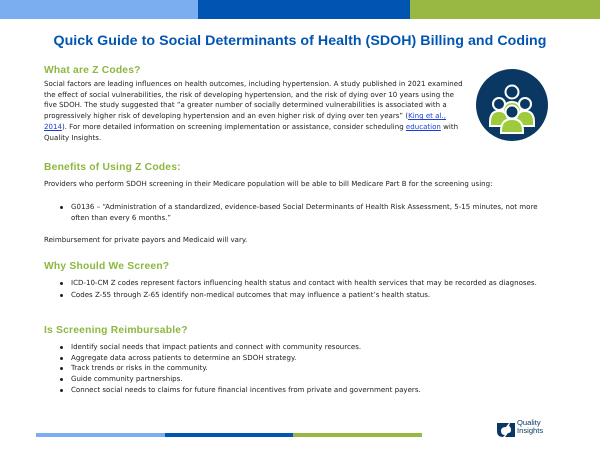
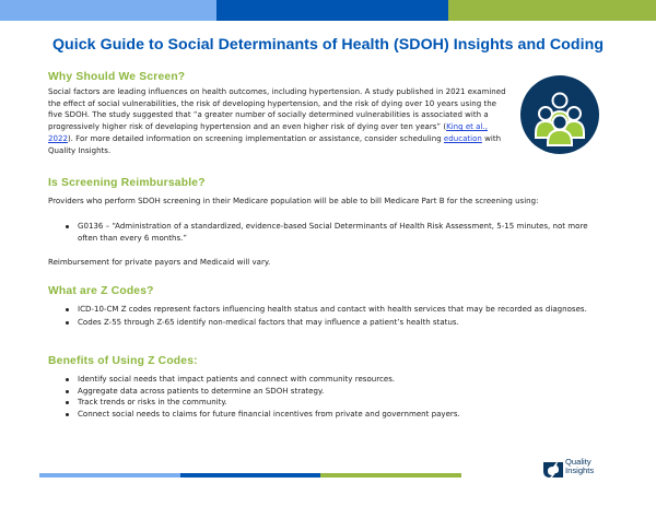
- Quick Guide to Social Determinants of Health (SDOH) Billing and Coding
+ Quick Guide to Social Determinants of Health (SDOH) Insights and Coding
- What are Z Codes?
+ Why Should We Screen?
- Social factors are leading influences on health outcomes, including hypertension. A study published in 2021 examined the effect of social vulnerabilities, the risk of developing hypertension, and the risk of dying over 10 years using the five SDOH. The study suggested that “a greater number of socially determined vulnerabilities is associated with a progressively higher risk of developing hypertension and an even higher risk of dying over ten years” (King et al., 2014). For more detailed information on screening implementation or assistance, consider scheduling education with Quality Insights.
+ Social factors are leading influences on health outcomes, including hypertension. A study published in 2021 examined the effect of social vulnerabilities, the risk of developing hypertension, and the risk of dying over 10 years using the five SDOH. The study suggested that “a greater number of socially determined vulnerabilities is associated with a progressively higher risk of developing hypertension and an even higher risk of dying over ten years” (King et al., 2022). For more detailed information on screening implementation or assistance, consider scheduling education with Quality Insights.
- Benefits of Using Z Codes:
+ Is Screening Reimbursable?
  Providers who perform SDOH screening in their Medicare population will be able to bill Medicare Part B for the screening using:
  G0136 – “Administration of a standardized, evidence-based Social Determinants of Health Risk Assessment, 5-15 minutes, not more often than every 6 months.”
  Reimbursement for private payors and Medicaid will vary.
- Why Should We Screen?
+ What are Z Codes?
  ICD-10-CM Z codes represent factors influencing health status and contact with health services that may be recorded as diagnoses.
- Codes Z-55 through Z-65 identify non-medical outcomes that may influence a patient’s health status.
+ Codes Z-55 through Z-65 identify non-medical factors that may influence a patient’s health status.
- Is Screening Reimbursable?
+ Benefits of Using Z Codes:
  Identify social needs that impact patients and connect with community resources.
  Aggregate data across patients to determine an SDOH strategy.
  Track trends or risks in the community.
- Guide community partnerships.
  Connect social needs to claims for future financial incentives from private and government payers.
  Quality
  Insights
